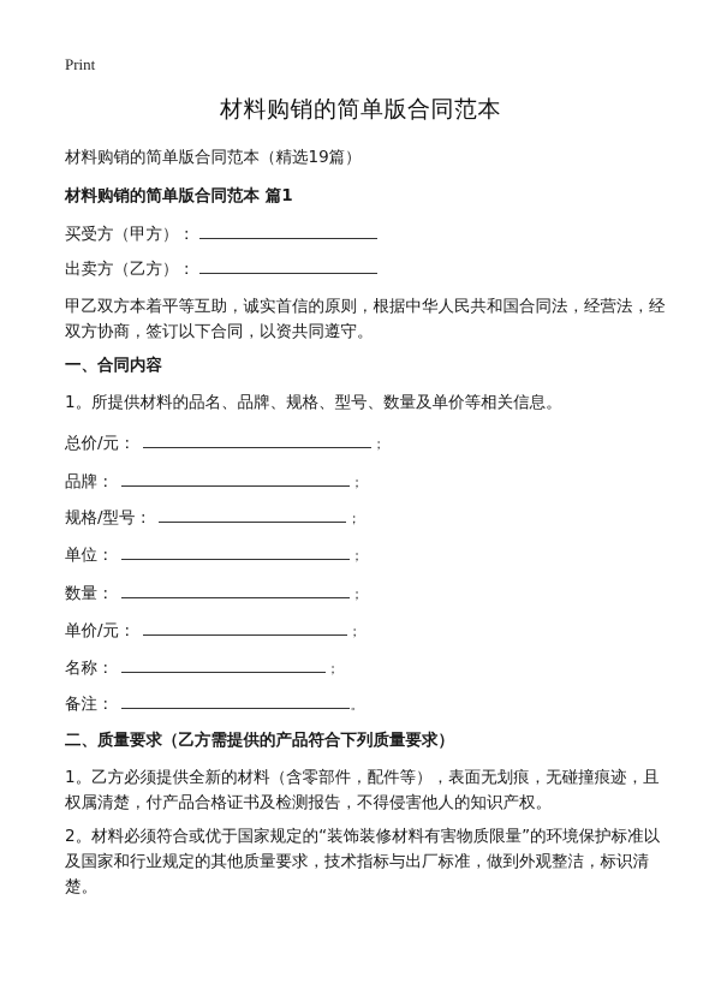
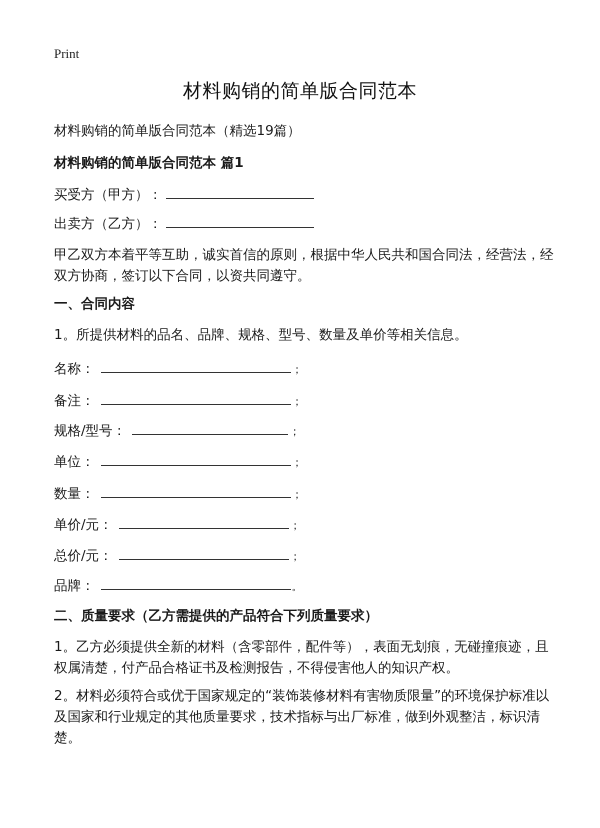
  Print
  材料购销的简单版合同范本
  材料购销的简单版合同范本（精选19篇）
  材料购销的简单版合同范本 篇1
  买受方（甲方）：
  出卖方（乙方）：
  甲乙双方本着平等互助，诚实首信的原则，根据中华人民共和国合同法，经营法，经双方协商，签订以下合同，以资共同遵守。
  一、合同内容
  1。所提供材料的品名、品牌、规格、型号、数量及单价等相关信息。
- 总价/元： ；
+ 名称： ；
- 品牌： ；
+ 备注： ；
  规格/型号： ；
  单位： ；
  数量： ；
  单价/元： ；
- 名称： ；
+ 总价/元： ；
- 备注： 。
+ 品牌： 。
  二、质量要求（乙方需提供的产品符合下列质量要求）
  1。乙方必须提供全新的材料（含零部件，配件等），表面无划痕，无碰撞痕迹，且权属清楚，付产品合格证书及检测报告，不得侵害他人的知识产权。
  2。材料必须符合或优于国家规定的“装饰装修材料有害物质限量”的环境保护标准以及国家和行业规定的其他质量要求，技术指标与出厂标准，做到外观整洁，标识清楚。
